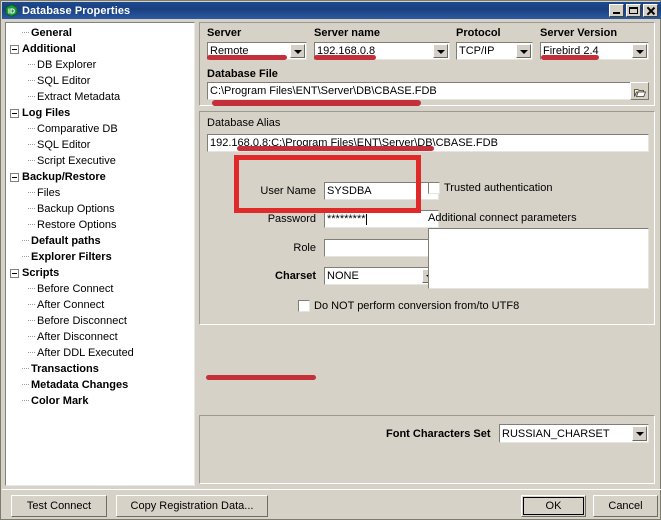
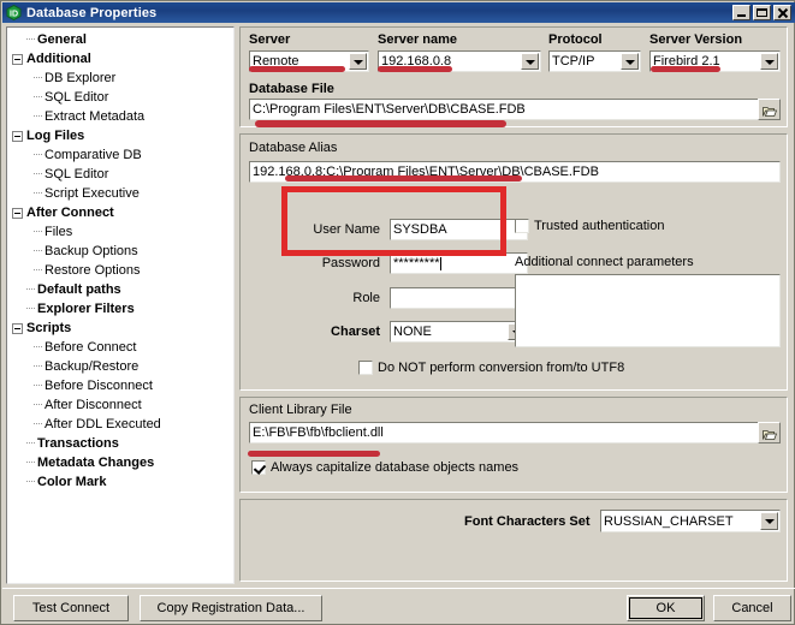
  Database Properties
  General
  Additional
  DB Explorer
  SQL Editor
  Extract Metadata
  Log Files
  Comparative DB
  SQL Editor
  Script Executive
- Backup/Restore
+ After Connect
  Files
  Backup Options
  Restore Options
  Default paths
  Explorer Filters
  Scripts
  Before Connect
- After Connect
+ Backup/Restore
  Before Disconnect
  After Disconnect
  After DDL Executed
  Transactions
  Metadata Changes
  Color Mark
  Server
  Remote
  Server name
  192.168.0.8
  Protocol
  TCP/IP
  Server Version
- Firebird 2.4
+ Firebird 2.1
  Database File
  C:\Program Files\ENT\Server\DB\CBASE.FDB
  Database Alias
  192.168.0.8:C:\Program Files\ENT\Server\DB\CBASE.FDB
  User Name
  SYSDBA
  Password
  *********
  Role
  Charset
  NONE
  Trusted authentication
  Additional connect parameters
  Do NOT perform conversion from/to UTF8
+ Client Library File
+ E:\FB\FB\fb\fbclient.dll
+ Always capitalize database objects names
  Font Characters Set
  RUSSIAN_CHARSET
  Test Connect
  Copy Registration Data...
  OK
  Cancel
